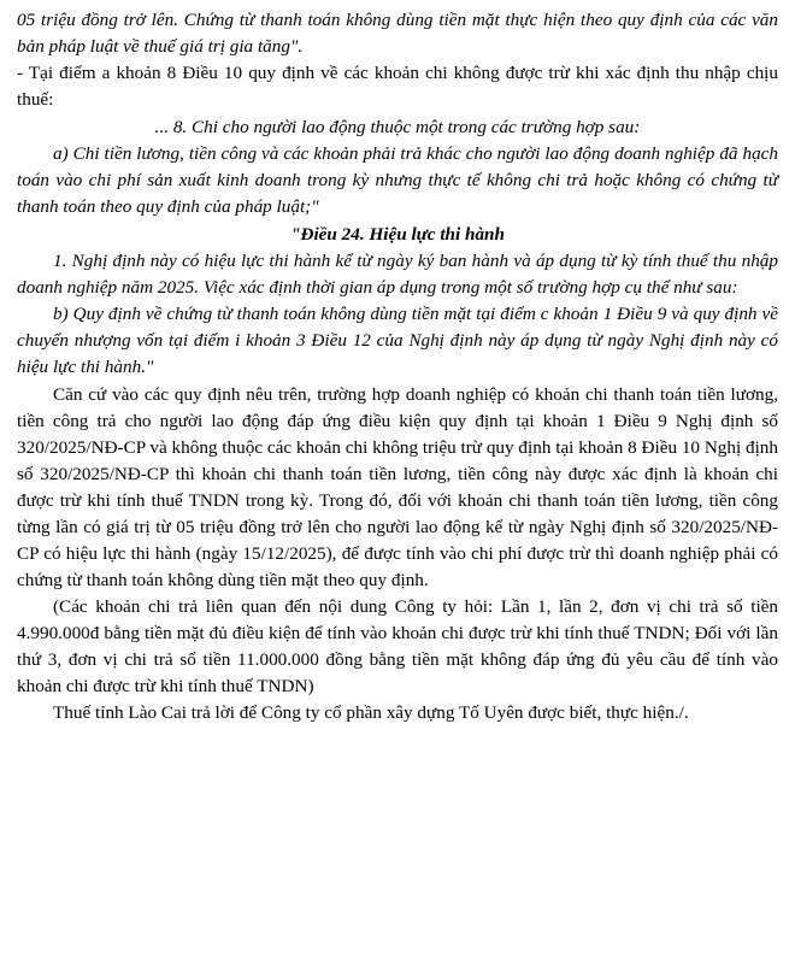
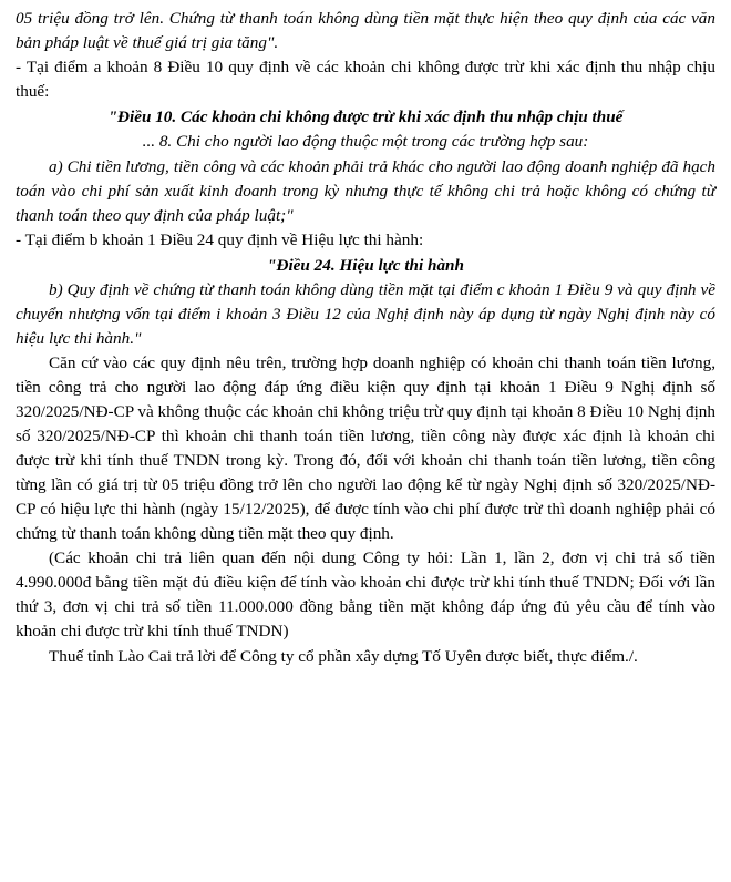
  05 triệu đồng trở lên. Chứng từ thanh toán không dùng tiền mặt thực hiện theo quy định của các văn bản pháp luật về thuế giá trị gia tăng".
  - Tại điểm a khoản 8 Điều 10 quy định về các khoản chi không được trừ khi xác định thu nhập chịu thuế:
+ "Điều 10. Các khoản chi không được trừ khi xác định thu nhập chịu thuế
  ... 8. Chi cho người lao động thuộc một trong các trường hợp sau:
  a) Chi tiền lương, tiền công và các khoản phải trả khác cho người lao động doanh nghiệp đã hạch toán vào chi phí sản xuất kinh doanh trong kỳ nhưng thực tế không chi trả hoặc không có chứng từ thanh toán theo quy định của pháp luật;"
+ - Tại điểm b khoản 1 Điều 24 quy định về Hiệu lực thi hành:
  "Điều 24. Hiệu lực thi hành
- 1. Nghị định này có hiệu lực thi hành kể từ ngày ký ban hành và áp dụng từ kỳ tính thuế thu nhập doanh nghiệp năm 2025. Việc xác định thời gian áp dụng trong một số trường hợp cụ thể như sau:
  b) Quy định về chứng từ thanh toán không dùng tiền mặt tại điểm c khoản 1 Điều 9 và quy định về chuyển nhượng vốn tại điểm i khoản 3 Điều 12 của Nghị định này áp dụng từ ngày Nghị định này có hiệu lực thi hành."
  Căn cứ vào các quy định nêu trên, trường hợp doanh nghiệp có khoản chi thanh toán tiền lương, tiền công trả cho người lao động đáp ứng điều kiện quy định tại khoản 1 Điều 9 Nghị định số 320/2025/NĐ-CP và không thuộc các khoản chi không triệu trừ quy định tại khoản 8 Điều 10 Nghị định số 320/2025/NĐ-CP thì khoản chi thanh toán tiền lương, tiền công này được xác định là khoản chi được trừ khi tính thuế TNDN trong kỳ. Trong đó, đối với khoản chi thanh toán tiền lương, tiền công từng lần có giá trị từ 05 triệu đồng trở lên cho người lao động kể từ ngày Nghị định số 320/2025/NĐ-CP có hiệu lực thi hành (ngày 15/12/2025), để được tính vào chi phí được trừ thì doanh nghiệp phải có chứng từ thanh toán không dùng tiền mặt theo quy định.
  (Các khoản chi trả liên quan đến nội dung Công ty hỏi: Lần 1, lần 2, đơn vị chi trả số tiền 4.990.000đ bằng tiền mặt đủ điều kiện để tính vào khoản chi được trừ khi tính thuế TNDN; Đối với lần thứ 3, đơn vị chi trả số tiền 11.000.000 đồng bằng tiền mặt không đáp ứng đủ yêu cầu để tính vào khoản chi được trừ khi tính thuế TNDN)
- Thuế tỉnh Lào Cai trả lời để Công ty cổ phần xây dựng Tố Uyên được biết, thực hiện./.
+ Thuế tỉnh Lào Cai trả lời để Công ty cổ phần xây dựng Tố Uyên được biết, thực điểm./.
